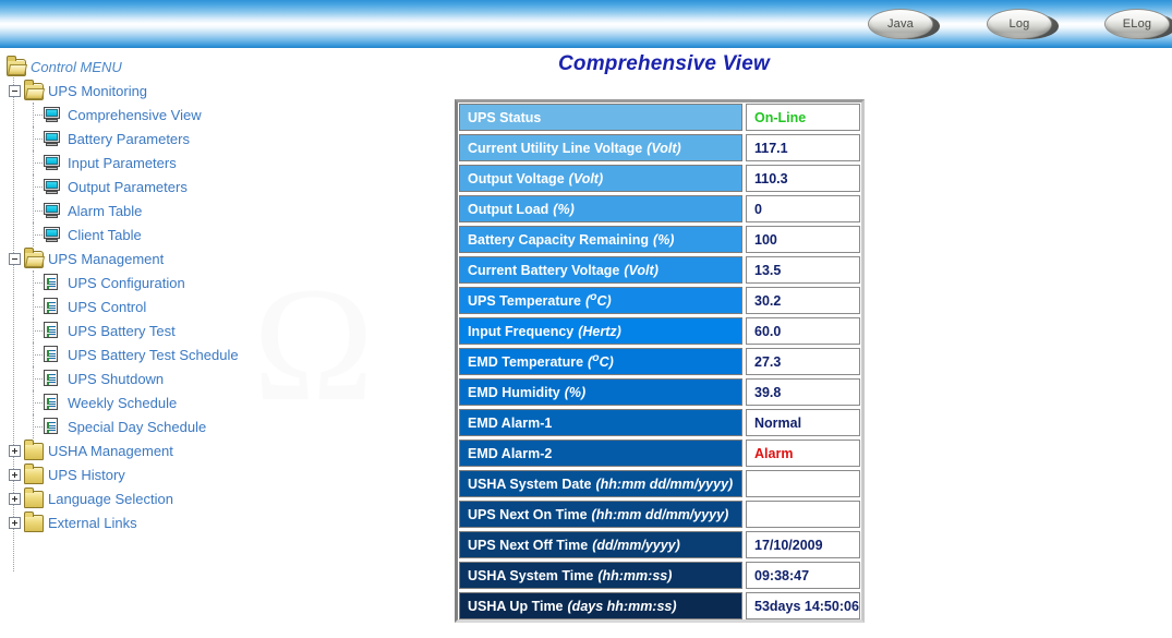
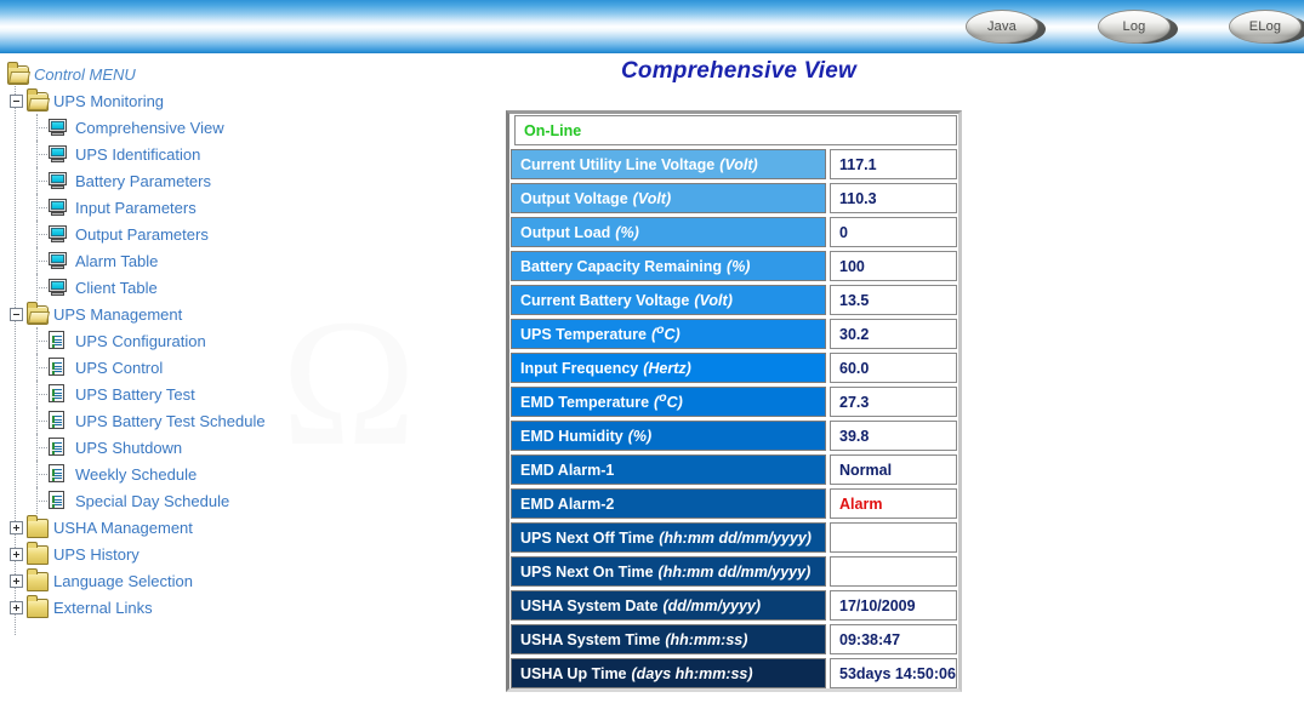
  Java
  Log
  ELog
  Control MENU
  UPS Monitoring
  Comprehensive View
+ UPS Identification
  Battery Parameters
  Input Parameters
  Output Parameters
  Alarm Table
  Client Table
  UPS Management
  UPS Configuration
  UPS Control
  UPS Battery Test
  UPS Battery Test Schedule
  UPS Shutdown
  Weekly Schedule
  Special Day Schedule
  USHA Management
  UPS History
  Language Selection
  External Links
  Comprehensive View
- UPS Status
  On-Line
  Current Utility Line Voltage
  (Volt)
  117.1
  Output Voltage
  (Volt)
  110.3
  Output Load
  (%)
  0
  Battery Capacity Remaining
  (%)
  100
  Current Battery Voltage
  (Volt)
  13.5
  UPS Temperature
  (oC)
  30.2
  Input Frequency
  (Hertz)
  60.0
  EMD Temperature
  (oC)
  27.3
  EMD Humidity
  (%)
  39.8
  EMD Alarm-1
  Normal
  EMD Alarm-2
  Alarm
- USHA System Date
+ UPS Next Off Time
  (hh:mm dd/mm/yyyy)
  UPS Next On Time
  (hh:mm dd/mm/yyyy)
- UPS Next Off Time
+ USHA System Date
  (dd/mm/yyyy)
  17/10/2009
  USHA System Time
  (hh:mm:ss)
  09:38:47
  USHA Up Time
  (days hh:mm:ss)
  53days 14:50:06
